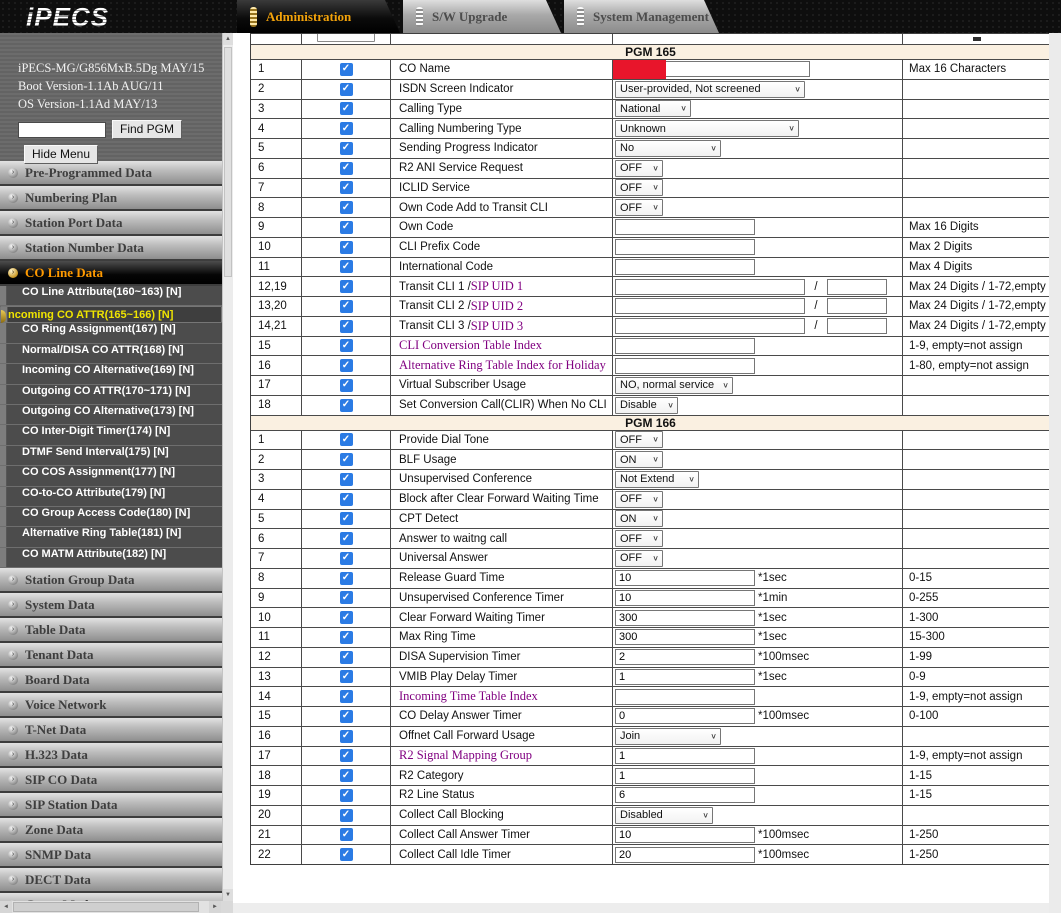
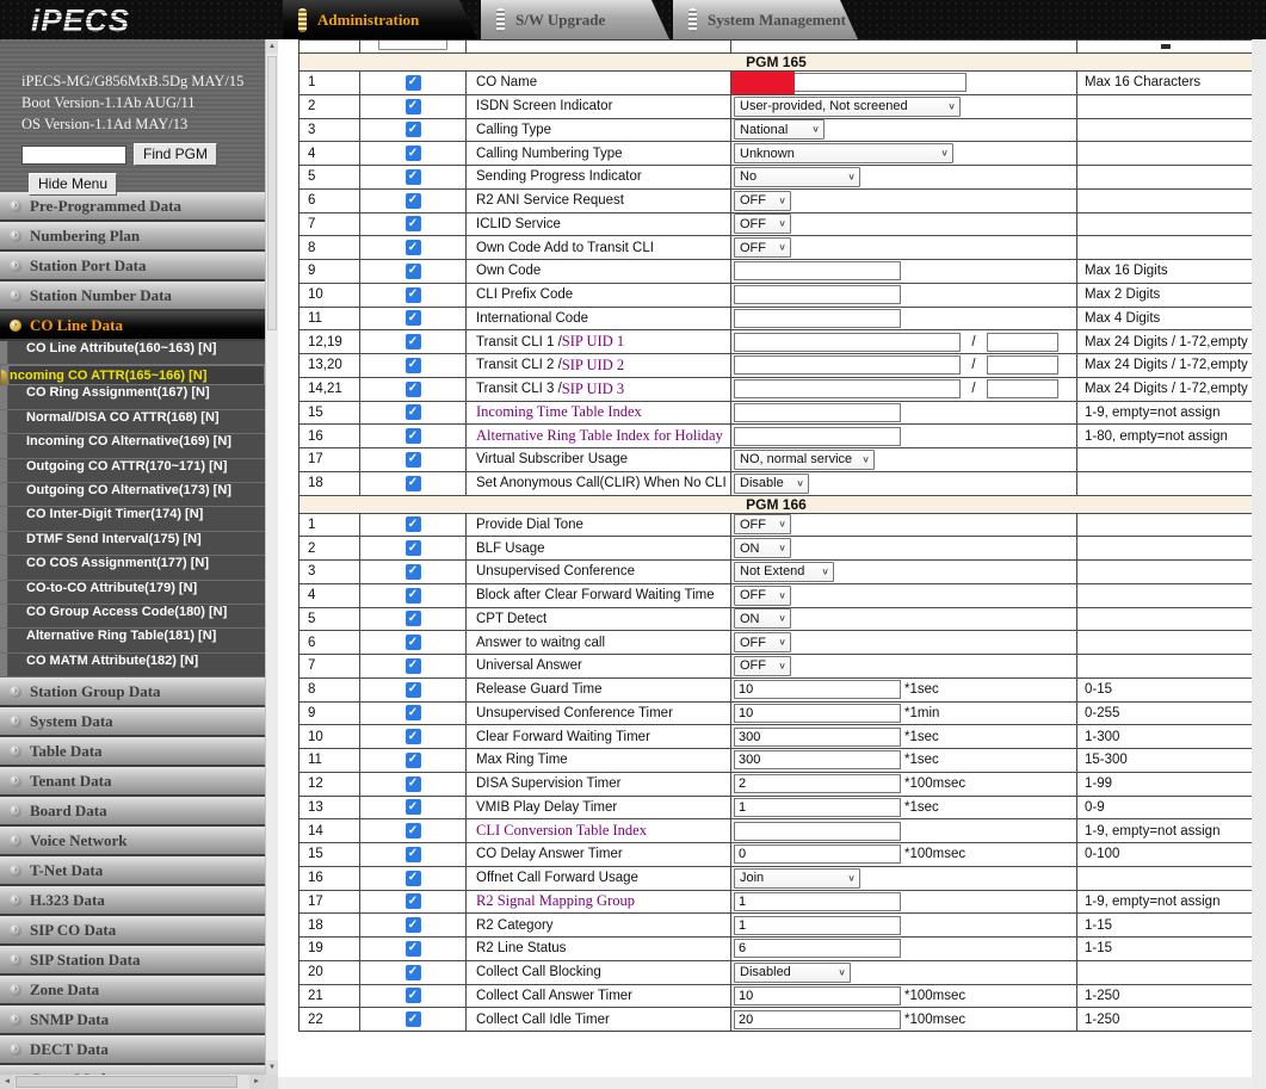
  iPECS
  Administration
  S/W Upgrade
  System Management
  iPECS-MG/G856MxB.5Dg MAY/15
  Boot Version-1.1Ab AUG/11
  OS Version-1.1Ad MAY/13
  Find PGM
  Hide Menu
  Pre-Programmed Data
  Numbering Plan
  Station Port Data
  Station Number Data
  CO Line Data
  CO Line Attribute(160~163) [N]
  Incoming CO ATTR(165~166) [N]
  CO Ring Assignment(167) [N]
  Normal/DISA CO ATTR(168) [N]
  Incoming CO Alternative(169) [N]
  Outgoing CO ATTR(170~171) [N]
  Outgoing CO Alternative(173) [N]
  CO Inter-Digit Timer(174) [N]
  DTMF Send Interval(175) [N]
  CO COS Assignment(177) [N]
  CO-to-CO Attribute(179) [N]
  CO Group Access Code(180) [N]
  Alternative Ring Table(181) [N]
  CO MATM Attribute(182) [N]
  Station Group Data
  System Data
  Table Data
  Tenant Data
  Board Data
  Voice Network
  T-Net Data
  H.323 Data
  SIP CO Data
  SIP Station Data
  Zone Data
  SNMP Data
  DECT Data
  PGM 165
  1
  ✓
  CO Name
  Max 16 Characters
  2
  ✓
  ISDN Screen Indicator
  User-provided, Not screened
  ∨
  3
  ✓
  Calling Type
  National
  ∨
  4
  ✓
  Calling Numbering Type
  Unknown
  ∨
  5
  ✓
  Sending Progress Indicator
  No
  ∨
  6
  ✓
  R2 ANI Service Request
  OFF
  ∨
  7
  ✓
  ICLID Service
  OFF
  ∨
  8
  ✓
  Own Code Add to Transit CLI
  OFF
  ∨
  9
  ✓
  Own Code
  Max 16 Digits
  10
  ✓
  CLI Prefix Code
  Max 2 Digits
  11
  ✓
  International Code
  Max 4 Digits
  12,19
  ✓
  Transit CLI 1 /
  SIP UID 1
  /
  Max 24 Digits / 1-72,empty
  13,20
  ✓
  Transit CLI 2 /
  SIP UID 2
  /
  Max 24 Digits / 1-72,empty
  14,21
  ✓
  Transit CLI 3 /
  SIP UID 3
  /
  Max 24 Digits / 1-72,empty
  15
  ✓
- CLI Conversion Table Index
+ Incoming Time Table Index
  1-9, empty=not assign
  16
  ✓
  Alternative Ring Table Index for Holiday
  1-80, empty=not assign
  17
  ✓
  Virtual Subscriber Usage
  NO, normal service
  ∨
  18
  ✓
- Set Conversion Call(CLIR) When No CLI
+ Set Anonymous Call(CLIR) When No CLI
  Disable
  ∨
  PGM 166
  1
  ✓
  Provide Dial Tone
  OFF
  ∨
  2
  ✓
  BLF Usage
  ON
  ∨
  3
  ✓
  Unsupervised Conference
  Not Extend
  ∨
  4
  ✓
  Block after Clear Forward Waiting Time
  OFF
  ∨
  5
  ✓
  CPT Detect
  ON
  ∨
  6
  ✓
  Answer to waitng call
  OFF
  ∨
  7
  ✓
  Universal Answer
  OFF
  ∨
  8
  ✓
  Release Guard Time
  10
  *1sec
  0-15
  9
  ✓
  Unsupervised Conference Timer
  10
  *1min
  0-255
  10
  ✓
  Clear Forward Waiting Timer
  300
  *1sec
  1-300
  11
  ✓
  Max Ring Time
  300
  *1sec
  15-300
  12
  ✓
  DISA Supervision Timer
  2
  *100msec
  1-99
  13
  ✓
  VMIB Play Delay Timer
  1
  *1sec
  0-9
  14
  ✓
- Incoming Time Table Index
+ CLI Conversion Table Index
  1-9, empty=not assign
  15
  ✓
  CO Delay Answer Timer
  0
  *100msec
  0-100
  16
  ✓
  Offnet Call Forward Usage
  Join
  ∨
  17
  ✓
  R2 Signal Mapping Group
  1
  1-9, empty=not assign
  18
  ✓
  R2 Category
  1
  1-15
  19
  ✓
  R2 Line Status
  6
  1-15
  20
  ✓
  Collect Call Blocking
  Disabled
  ∨
  21
  ✓
  Collect Call Answer Timer
  10
  *100msec
  1-250
  22
  ✓
  Collect Call Idle Timer
  20
  *100msec
  1-250
